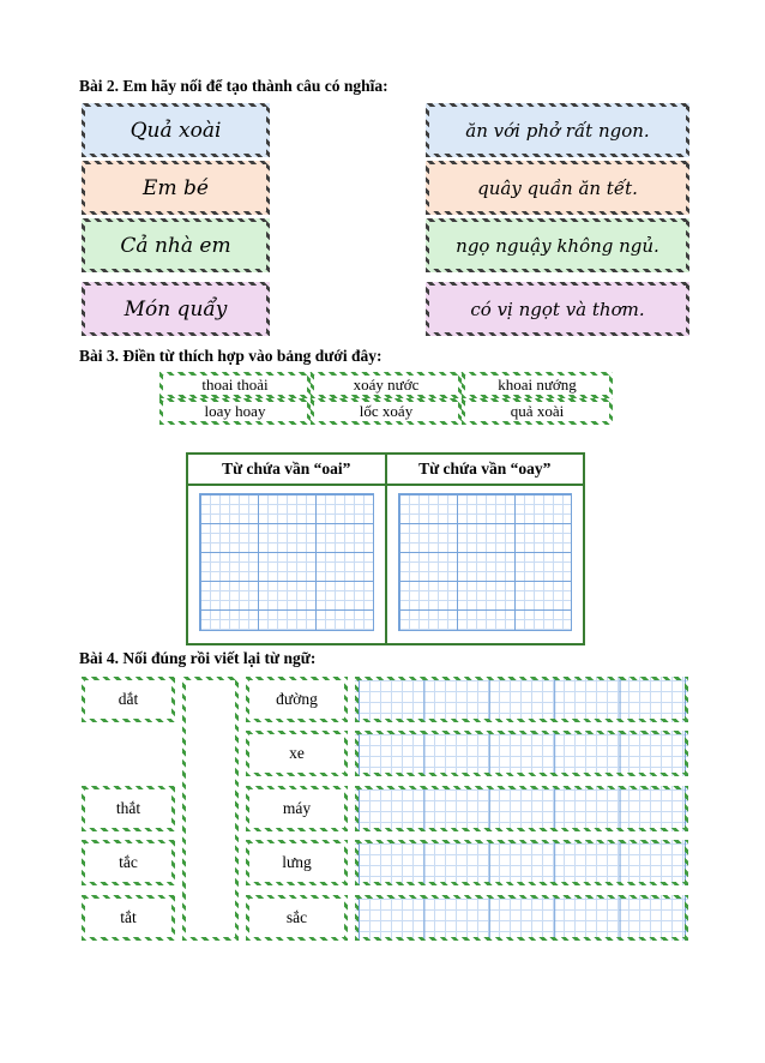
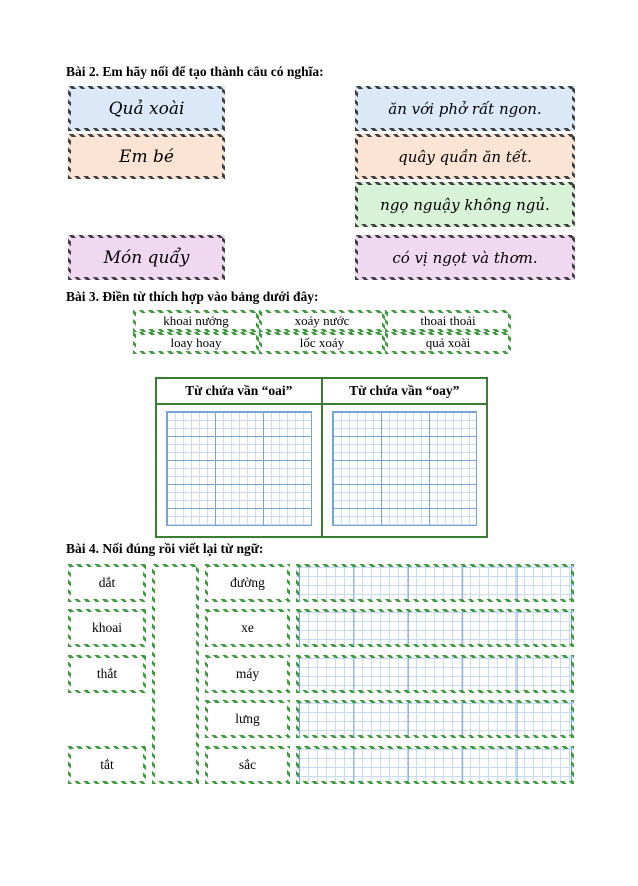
  Bài 2. Em hãy nối để tạo thành câu có nghĩa:
  Quả xoài
  Em bé
- Cả nhà em
  Món quẩy
  ăn với phở rất ngon.
  quây quần ăn tết.
  ngọ nguậy không ngủ.
  có vị ngọt và thơm.
  Bài 3. Điền từ thích hợp vào bảng dưới đây:
- thoai thoải
+ khoai nướng
  xoáy nước
- khoai nướng
+ thoai thoải
  loay hoay
  lốc xoáy
  quả xoài
  Từ chứa vần “oai”
  Từ chứa vần “oay”
  Bài 4. Nối đúng rồi viết lại từ ngữ:
  dắt
+ khoai
  thắt
- tắc
  tắt
  đường
  xe
  máy
  lưng
  sắc
